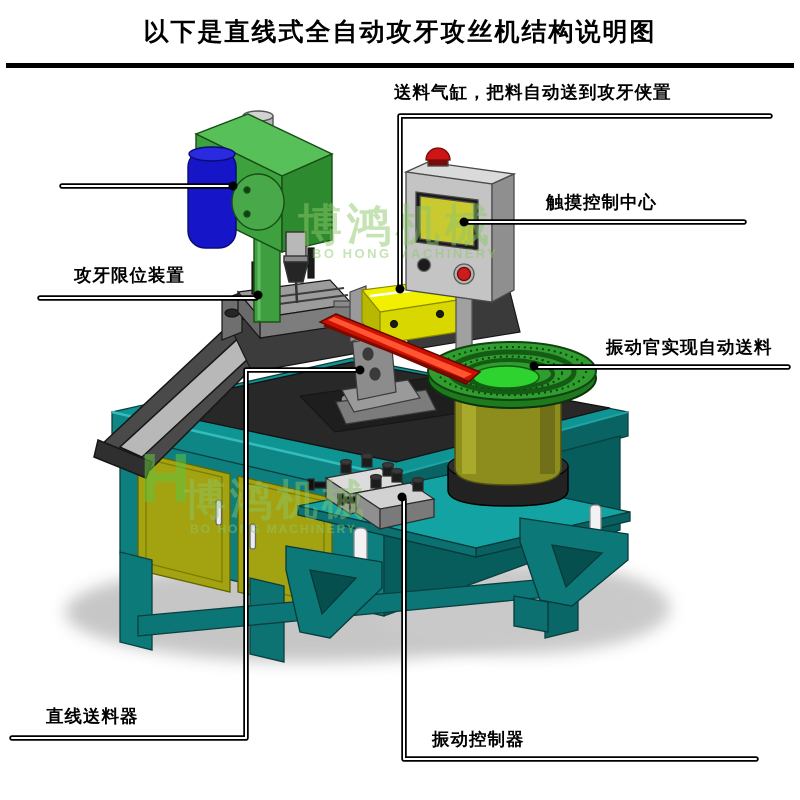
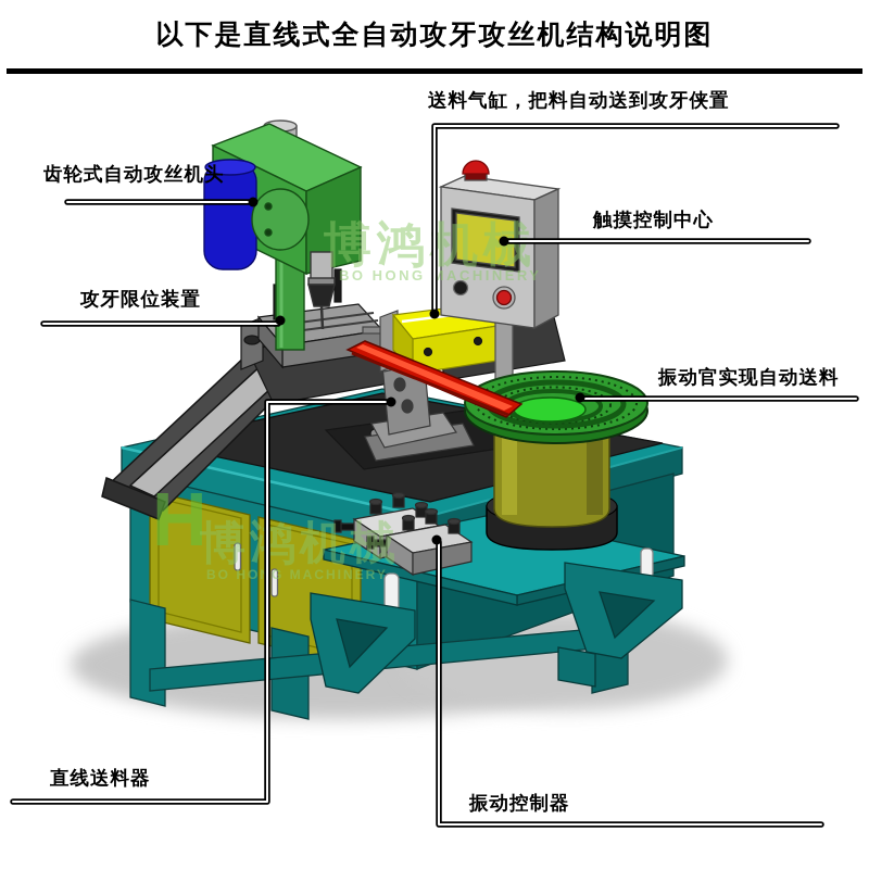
  以下是直线式全自动攻牙攻丝机结构说明图
  博鸿机械
  BO HONG MACHINERY
  H
  博鸿机械
  BO HOG MACHINERY
+ 齿轮式自动攻丝机头
  攻牙限位装置
  送料气缸，把料自动送到攻牙侠置
  触摸控制中心
  振动官实现自动送料
  直线送料器
  振动控制器
